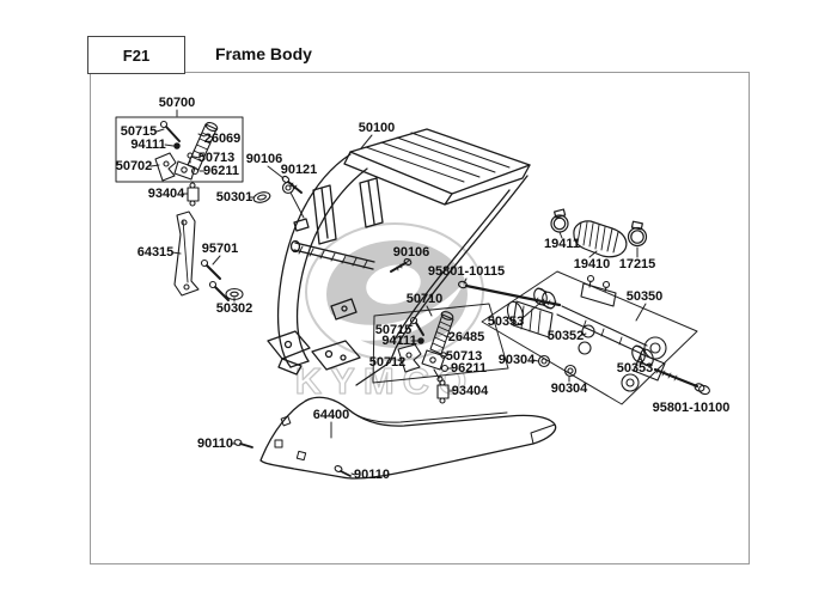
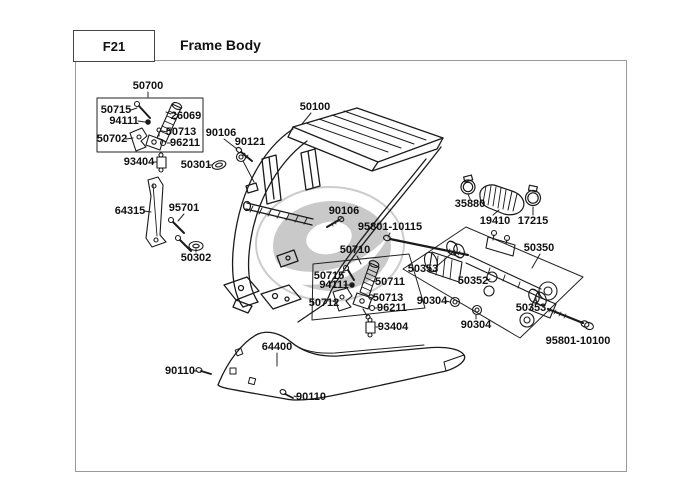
  F21
  Frame Body
- KYMCO
  50700
  50715
  94111
  26069
  50702
  50713
  96211
  93404
  50301
  90106
  90121
  50100
  64315
  95701
  50302
  90106
  95801-10115
- 19411
+ 35880
  19410
  17215
  50350
  50710
  50715
  94111
- 26485
+ 50711
  50712
  50713
  96211
  50353
  50352
  90304
  90304
  50353
  95801-10100
  93404
  64400
  90110
  90110
